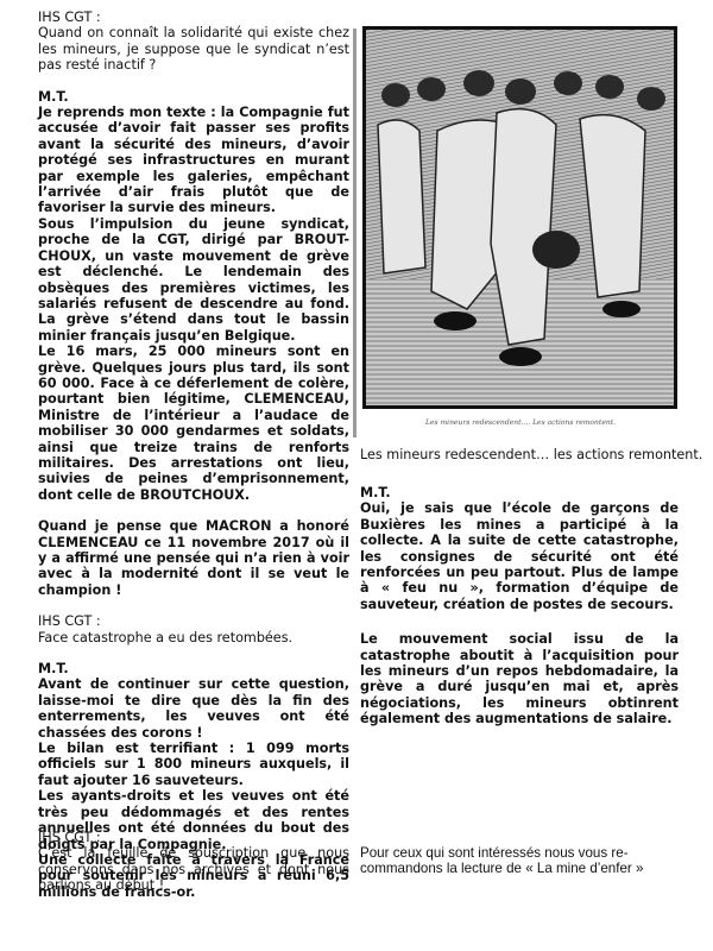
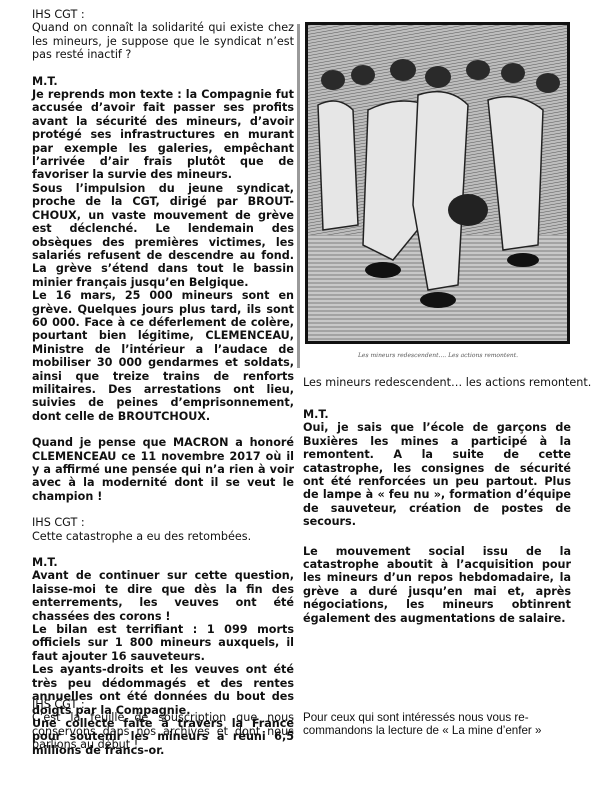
  IHS CGT :
  Quand on connaît la solidarité qui existe chez les mineurs, je suppose que le syndicat n’est pas resté inactif ?
  M.T.
  Je reprends mon texte : la Compagnie fut accusée d’avoir fait passer ses profits avant la sécurité des mineurs, d’avoir protégé ses infrastructures en murant par exemple les galeries, empêchant l’arrivée d’air frais plutôt que de favoriser la survie des mineurs.
  Sous l’impulsion du jeune syndicat, proche de la CGT, dirigé par BROUT-CHOUX, un vaste mouvement de grève est déclenché. Le lendemain des obsèques des premières victimes, les salariés refusent de descendre au fond. La grève s’étend dans tout le bassin minier français jusqu’en Belgique.
  Le 16 mars, 25 000 mineurs sont en grève. Quelques jours plus tard, ils sont 60 000. Face à ce déferlement de colère, pourtant bien légitime, CLEMENCEAU, Ministre de l’intérieur a l’audace de mobiliser 30 000 gendarmes et soldats, ainsi que treize trains de renforts militaires. Des arrestations ont lieu, suivies de peines d’emprisonnement, dont celle de BROUTCHOUX.
  Quand je pense que MACRON a honoré CLEMENCEAU ce 11 novembre 2017 où il y a affirmé une pensée qui n’a rien à voir avec à la modernité dont il se veut le champion !
  IHS CGT :
- Face catastrophe a eu des retombées.
+ Cette catastrophe a eu des retombées.
  M.T.
  Avant de continuer sur cette question, laisse-moi te dire que dès la fin des enterrements, les veuves ont été chassées des corons !
  Le bilan est terrifiant : 1 099 morts officiels sur 1 800 mineurs auxquels, il faut ajouter 16 sauveteurs.
  Les ayants-droits et les veuves ont été très peu dédommagés et des rentes annuelles ont été données du bout des doigts par la Compagnie.
  Une collecte faite à travers la France pour soutenir les mineurs a réuni 6,5 millions de francs-or.
  Les mineurs redescendent… les actions remontent.
  M.T.
- Oui, je sais que l’école de garçons de Buxières les mines a participé à la collecte. A la suite de cette catastrophe, les consignes de sécurité ont été renforcées un peu partout. Plus de lampe à « feu nu », formation d’équipe de sauveteur, création de postes de secours.
+ Oui, je sais que l’école de garçons de Buxières les mines a participé à la remontent. A la suite de cette catastrophe, les consignes de sécurité ont été renforcées un peu partout. Plus de lampe à « feu nu », formation d’équipe de sauveteur, création de postes de secours.
  Le mouvement social issu de la catastrophe aboutit à l’acquisition pour les mineurs d’un repos hebdomadaire, la grève a duré jusqu’en mai et, après négociations, les mineurs obtinrent également des augmentations de salaire.
  IHS CGT :
  C’est la feuille de souscription que nous conservons dans nos archives et dont nous parlions au début !
  - Pour ceux qui sont intéressés nous vous re-
  - commandons la lecture de « La mine d’enfer »
